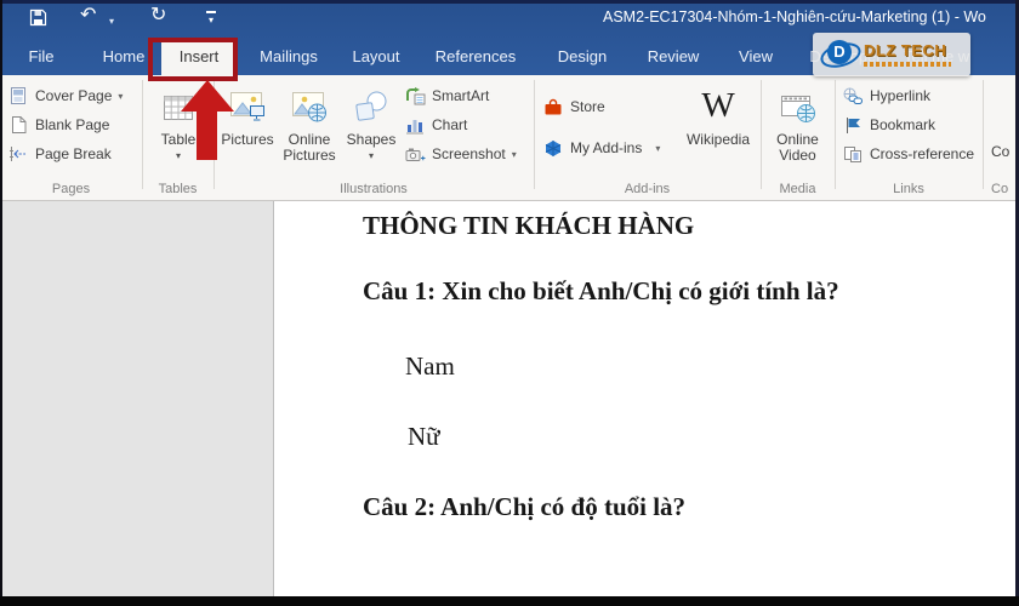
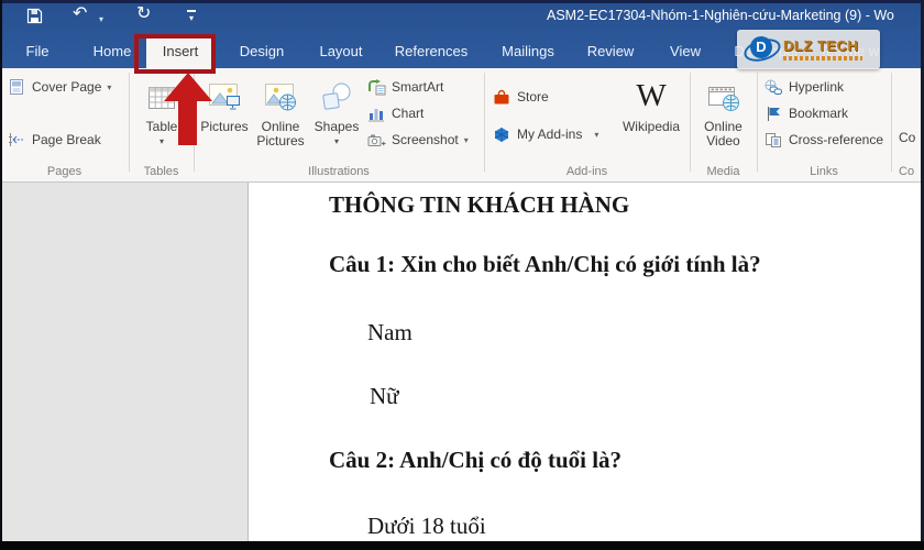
  ↶
  ▾
  ↻
  ▾
- ASM2-EC17304-Nhóm-1-Nghiên-cứu-Marketing (1) - Wo
+ ASM2-EC17304-Nhóm-1-Nghiên-cứu-Marketing (9) - Wo
  File
  Home
  Insert
- Mailings
+ Design
  Layout
  References
- Design
+ Mailings
  Review
  View
  Cover Page
  ▾
- Blank Page
  Page Break
  Pages
  Table
  ▾
  Tables
  Pictures
  Online
  Pictures
  Shapes
  ▾
  SmartArt
  Chart
  Screenshot
  ▾
  Illustrations
  Store
  My Add-ins
  ▾
  W
  Wikipedia
  Add-ins
  Online
  Video
  Media
  Hyperlink
  Bookmark
  Cross-reference
  Links
  Co
  Co
  D
  DLZ TECH
  THÔNG TIN KHÁCH HÀNG
  Câu 1: Xin cho biết Anh/Chị có giới tính là?
  Nam
  Nữ
  Câu 2: Anh/Chị có độ tuổi là?
+ Dưới 18 tuổi
